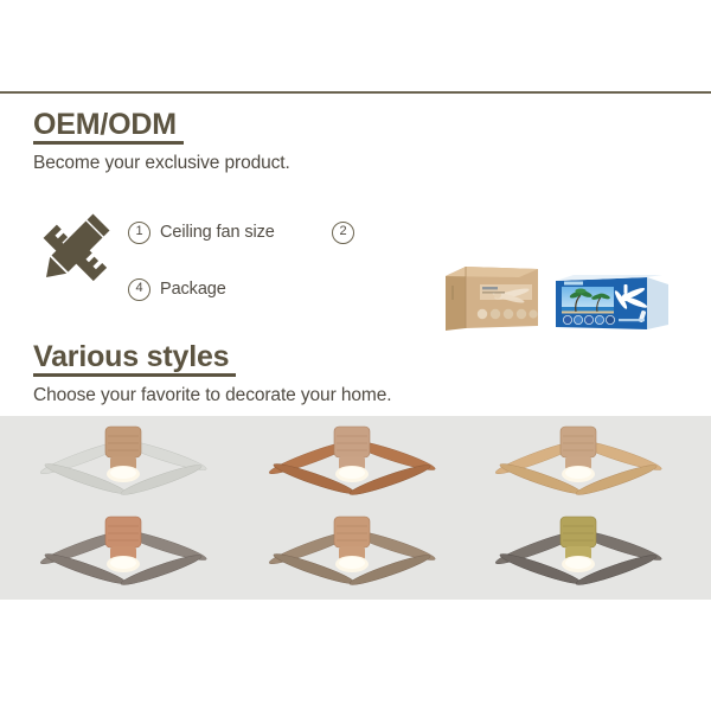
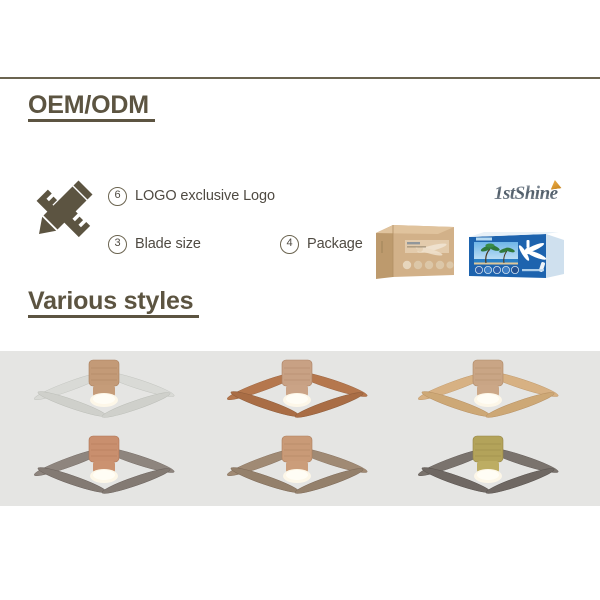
  OEM/ODM
- Become your exclusive product.
- 1
- Ceiling fan size
- 2
+ 6
+ LOGO exclusive Logo
+ 3
+ Blade size
  4
  Package
+ 1stShine
  Various styles
- Choose your favorite to decorate your home.
